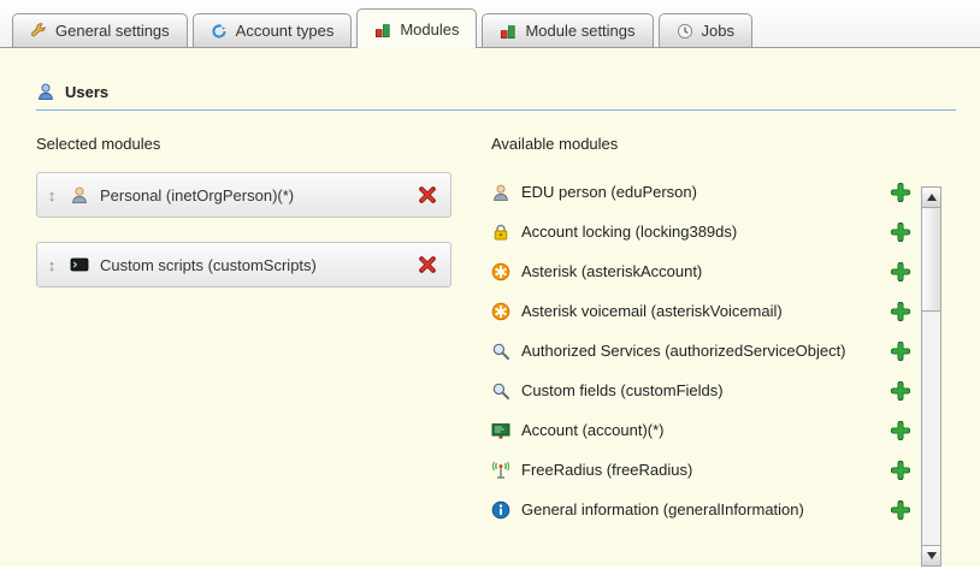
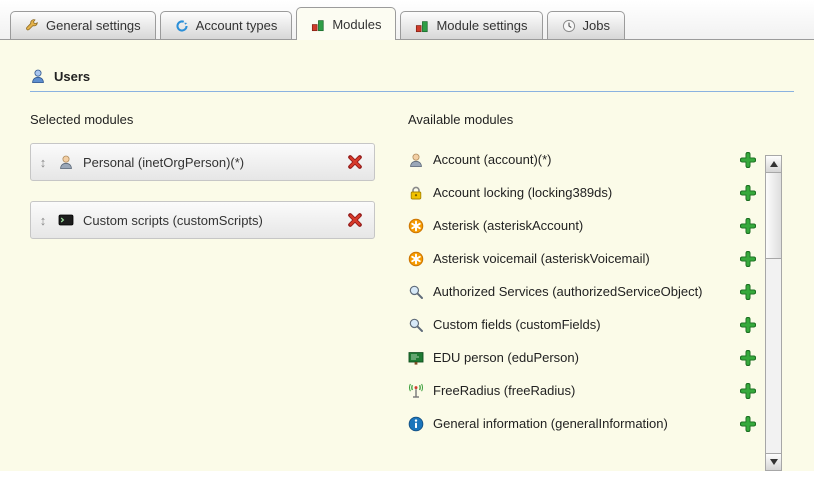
  General settings
  Account types
  Modules
  Module settings
  Jobs
  Users
  Selected modules
  ↕
  Personal (inetOrgPerson)(*)
  ↕
  Custom scripts (customScripts)
  Available modules
- EDU person (eduPerson)
+ Account (account)(*)
  Account locking (locking389ds)
  Asterisk (asteriskAccount)
  Asterisk voicemail (asteriskVoicemail)
  Authorized Services (authorizedServiceObject)
  Custom fields (customFields)
- Account (account)(*)
+ EDU person (eduPerson)
  FreeRadius (freeRadius)
  General information (generalInformation)
